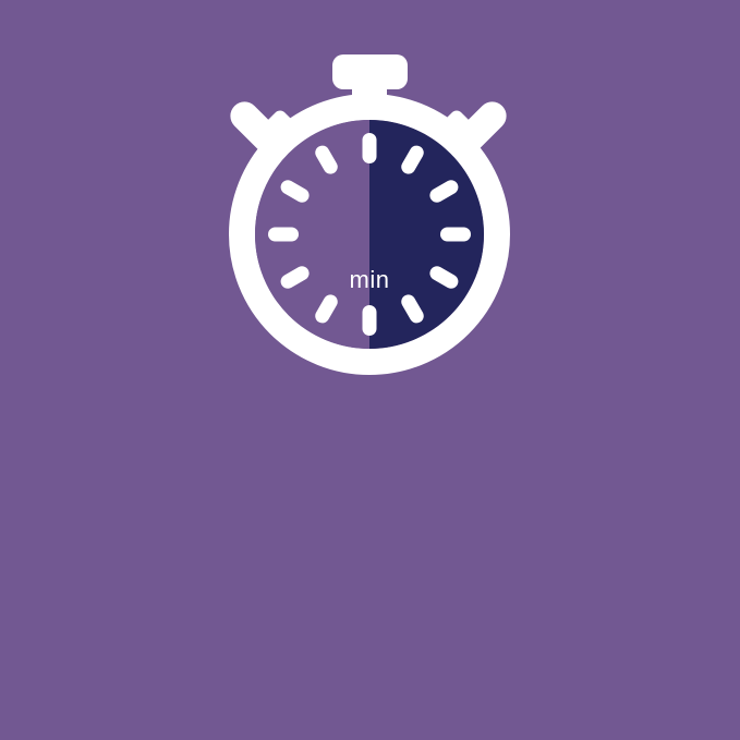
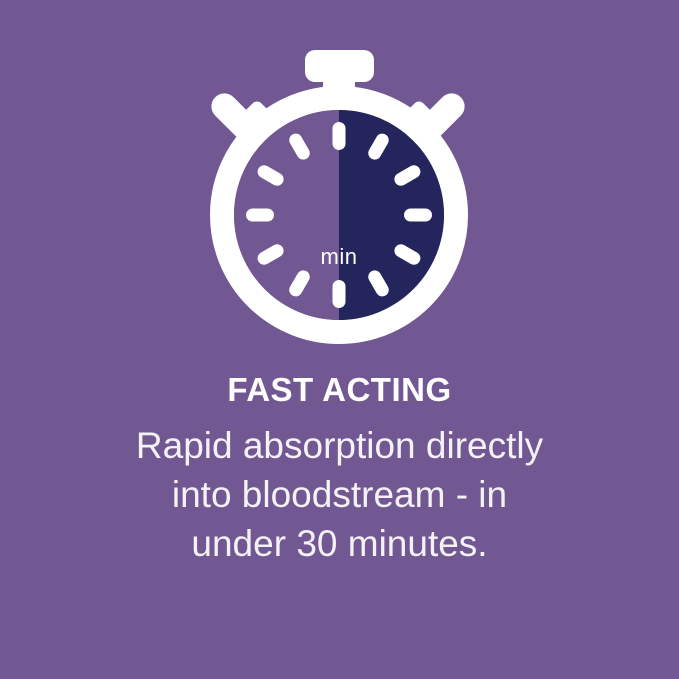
  min
+ FAST ACTING
+ Rapid absorption directly
+ into bloodstream - in
+ under 30 minutes.
